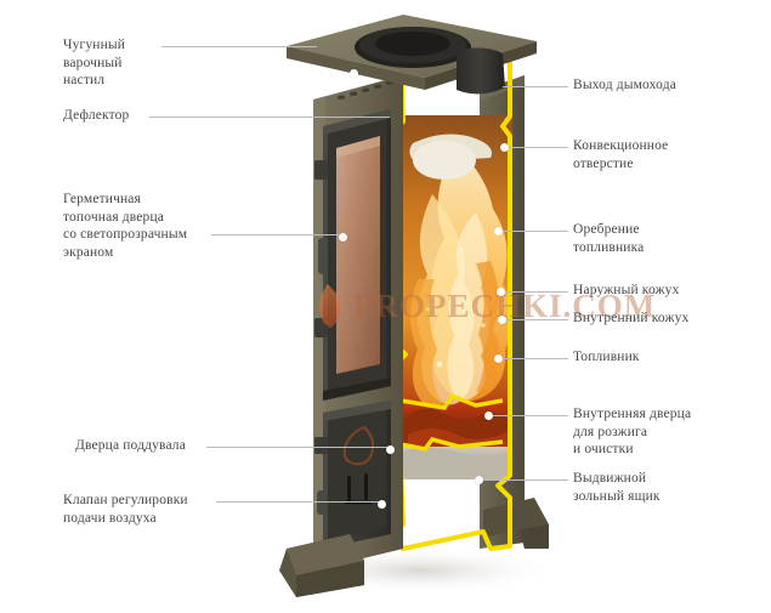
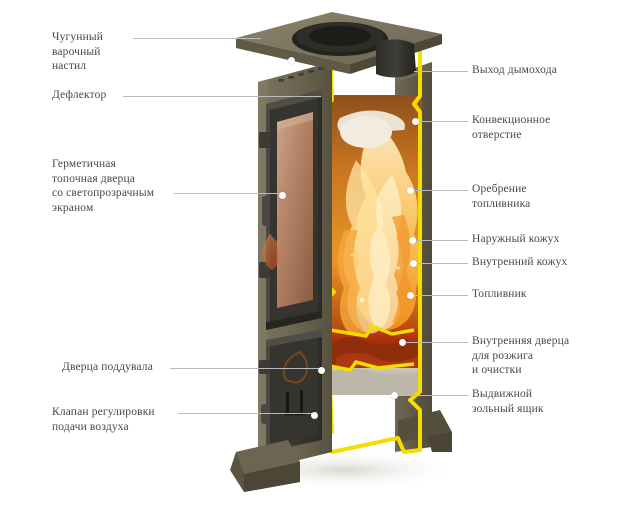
- PROPECHKI.COM
  Чугунный
  варочный
  настил
  Дефлектор
  Герметичная
  топочная дверца
  со светопрозрачным
  экраном
  Дверца поддувала
  Клапан регулировки
  подачи воздуха
  Выход дымохода
  Конвекционное
  отверстие
  Оребрение
  топливника
  Наружный кожух
  Внутренний кожух
  Топливник
  Внутренняя дверца
  для розжига
  и очистки
  Выдвижной
  зольный ящик
